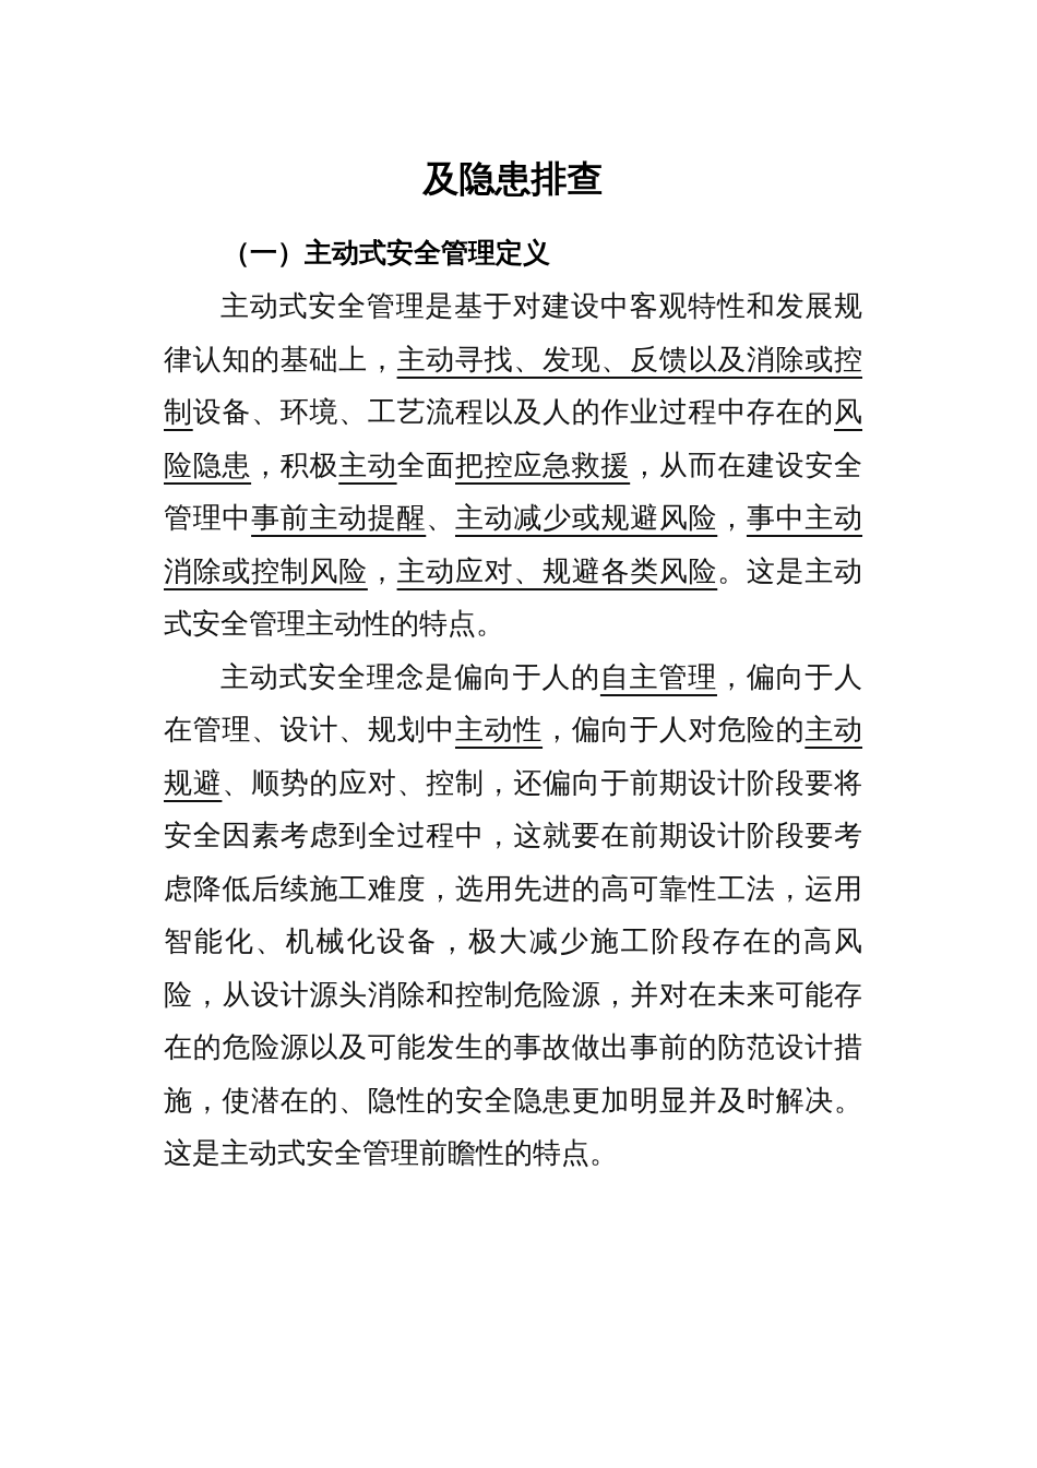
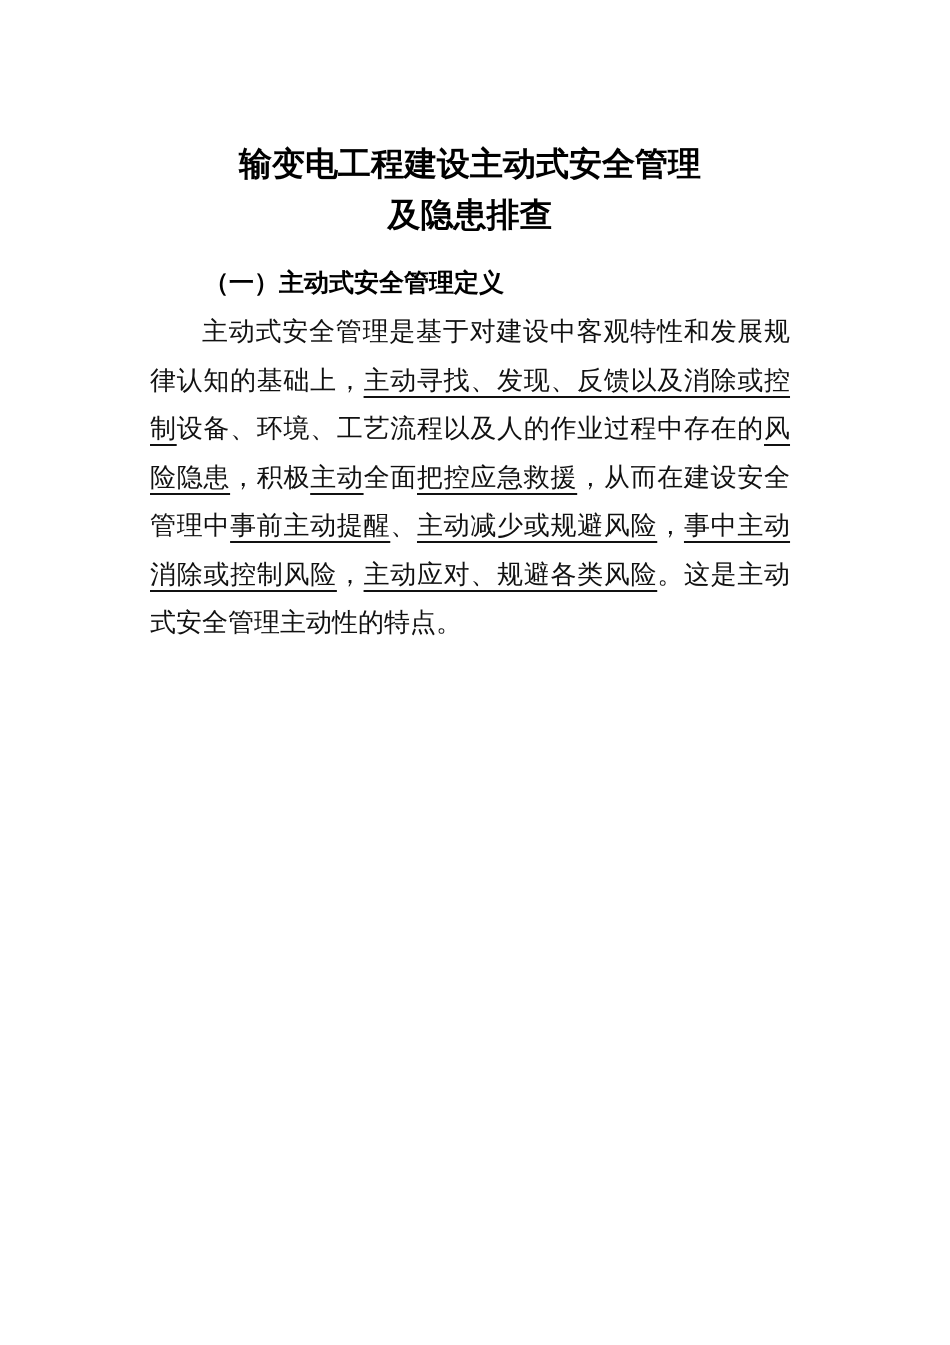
+ 输变电工程建设主动式安全管理
  及隐患排查
  （一）主动式安全管理定义
  主动式安全管理是基于对建设中客观特性和发展规律认知的基础上，主动寻找、发现、反馈以及消除或控制设备、环境、工艺流程以及人的作业过程中存在的风险隐患，积极主动全面把控应急救援，从而在建设安全管理中事前主动提醒、主动减少或规避风险，事中主动消除或控制风险，主动应对、规避各类风险。这是主动式安全管理主动性的特点。
- 主动式安全理念是偏向于人的自主管理，偏向于人在管理、设计、规划中主动性，偏向于人对危险的主动规避、顺势的应对、控制，还偏向于前期设计阶段要将安全因素考虑到全过程中，这就要在前期设计阶段要考虑降低后续施工难度，选用先进的高可靠性工法，运用智能化、机械化设备，极大减少施工阶段存在的高风险，从设计源头消除和控制危险源，并对在未来可能存在的危险源以及可能发生的事故做出事前的防范设计措施，使潜在的、隐性的安全隐患更加明显并及时解决。这是主动式安全管理前瞻性的特点。
